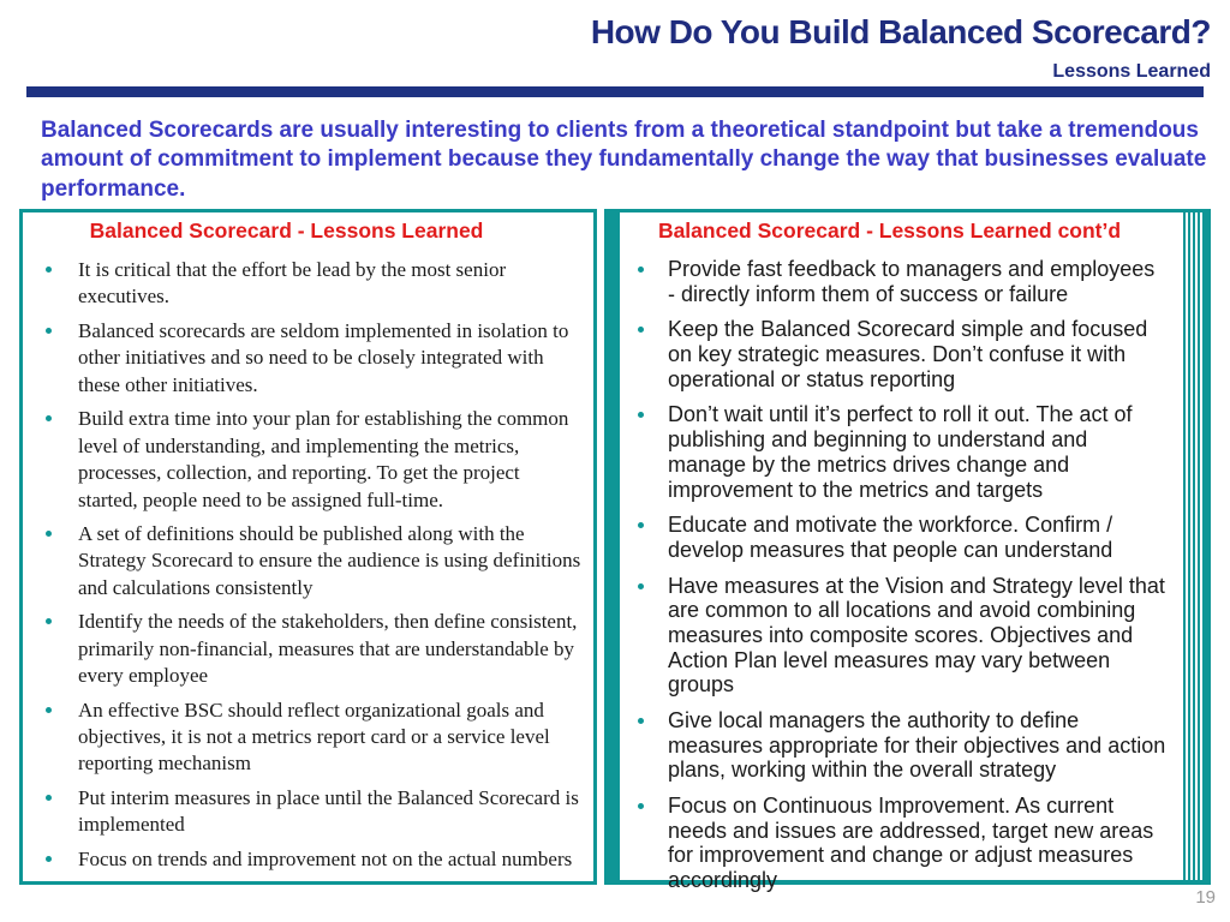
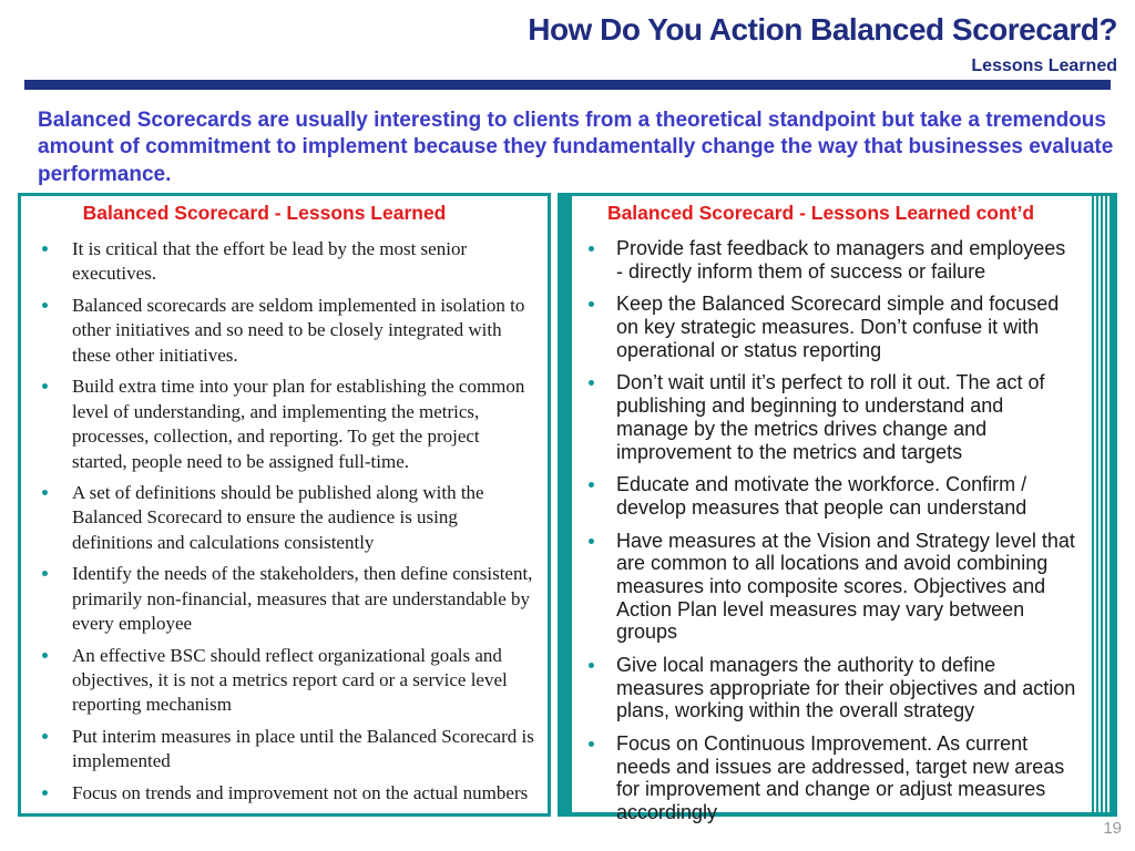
- How Do You Build Balanced Scorecard?
+ How Do You Action Balanced Scorecard?
  Lessons Learned
  Balanced Scorecards are usually interesting to clients from a theoretical standpoint but take a tremendous amount of commitment to implement because they fundamentally change the way that businesses evaluate performance.
  Balanced Scorecard - Lessons Learned
  It is critical that the effort be lead by the most senior executives.
  Balanced scorecards are seldom implemented in isolation to other initiatives and so need to be closely integrated with these other initiatives.
  Build extra time into your plan for establishing the common level of understanding, and implementing the metrics, processes, collection, and reporting. To get the project started, people need to be assigned full-time.
- A set of definitions should be published along with the Strategy Scorecard to ensure the audience is using definitions and calculations consistently
+ A set of definitions should be published along with the Balanced Scorecard to ensure the audience is using definitions and calculations consistently
  Identify the needs of the stakeholders, then define consistent, primarily non-financial, measures that are understandable by every employee
  An effective BSC should reflect organizational goals and objectives, it is not a metrics report card or a service level reporting mechanism
  Put interim measures in place until the Balanced Scorecard is implemented
  Focus on trends and improvement not on the actual numbers
  Balanced Scorecard - Lessons Learned cont’d
  Provide fast feedback to managers and employees - directly inform them of success or failure
  Keep the Balanced Scorecard simple and focused on key strategic measures. Don’t confuse it with operational or status reporting
  Don’t wait until it’s perfect to roll it out. The act of publishing and beginning to understand and manage by the metrics drives change and improvement to the metrics and targets
  Educate and motivate the workforce. Confirm / develop measures that people can understand
  Have measures at the Vision and Strategy level that are common to all locations and avoid combining measures into composite scores. Objectives and Action Plan level measures may vary between groups
  Give local managers the authority to define measures appropriate for their objectives and action plans, working within the overall strategy
  Focus on Continuous Improvement. As current needs and issues are addressed, target new areas for improvement and change or adjust measures accordingly
  19
